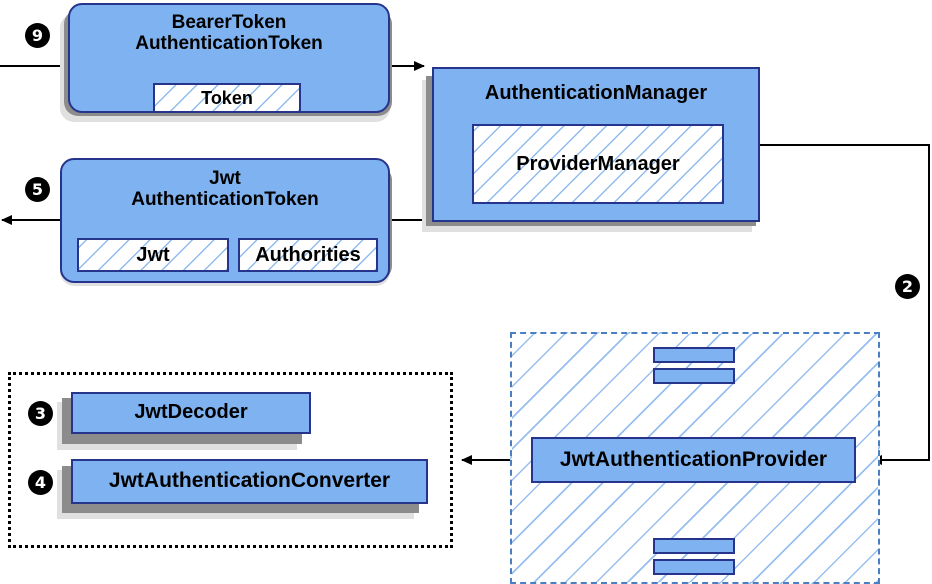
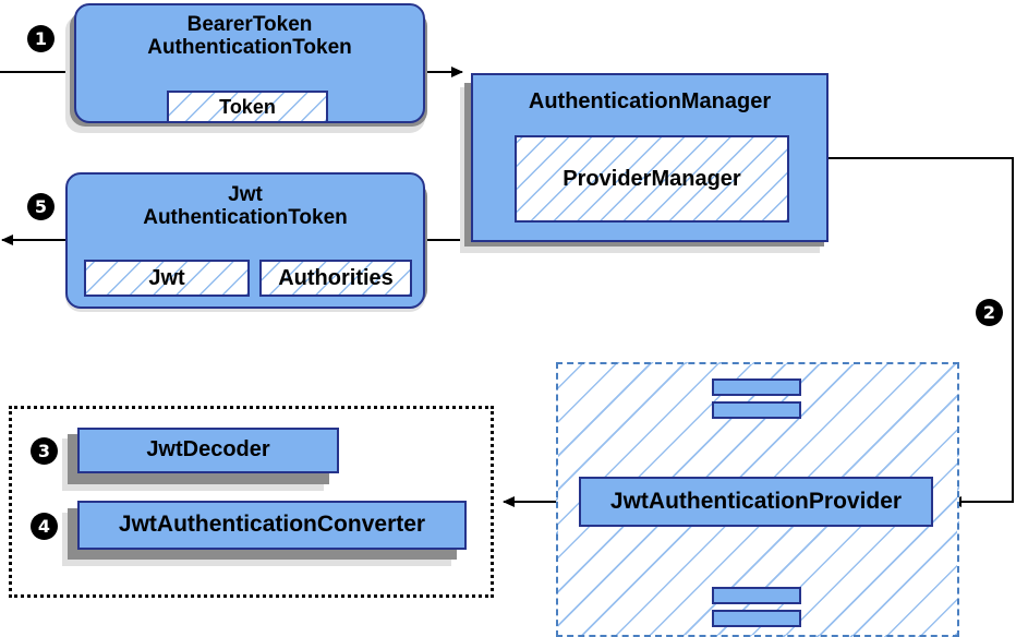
  BearerToken
  AuthenticationToken
  Token
- 9
+ 1
  AuthenticationManager
  ProviderManager
  Jwt
  AuthenticationToken
  Jwt
  Authorities
  5
  2
  JwtAuthenticationProvider
  JwtDecoder
  3
  JwtAuthenticationConverter
  4
